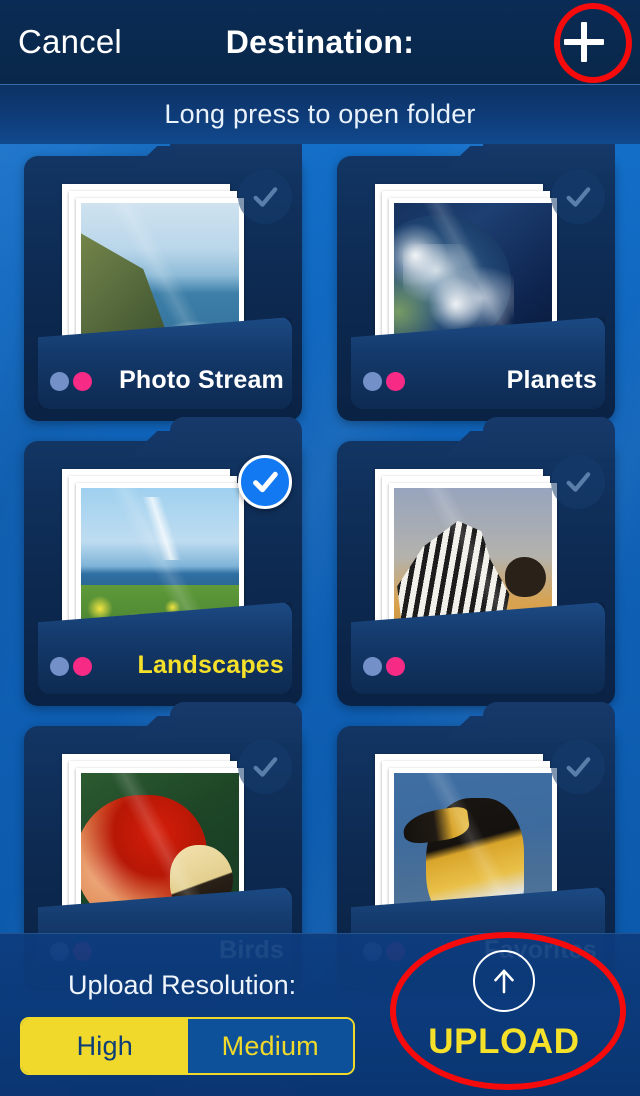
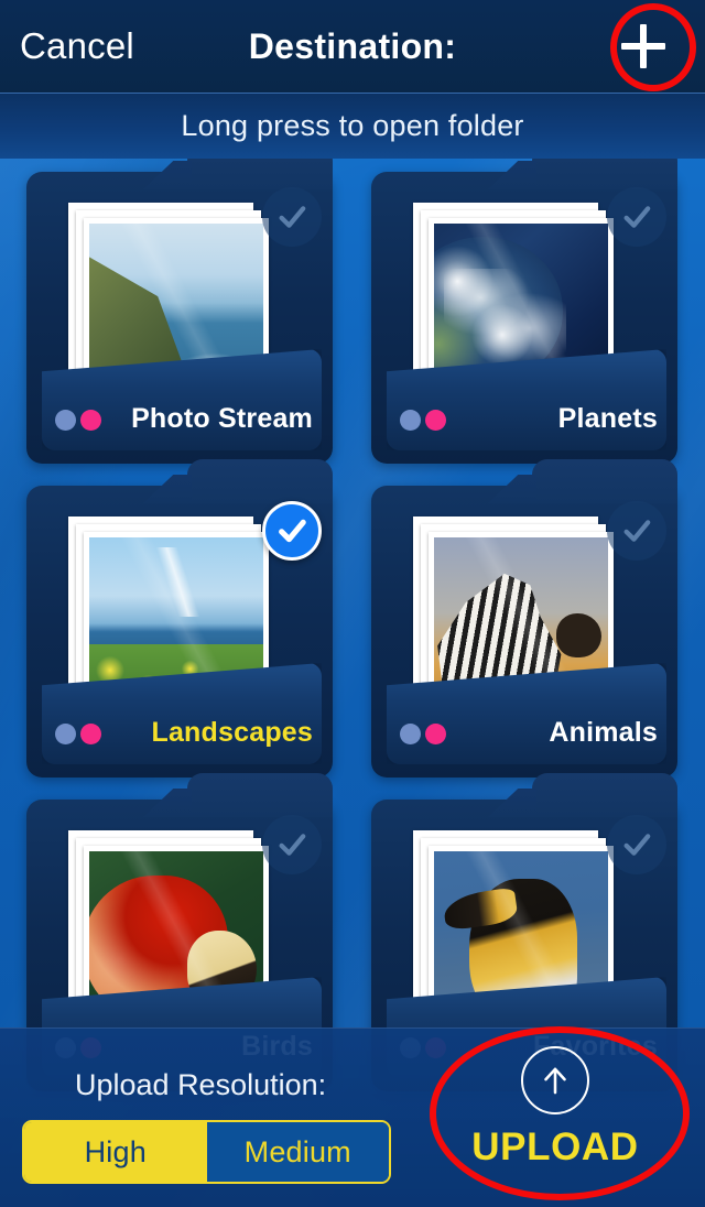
  Cancel
  Destination:
  Long press to open folder
  Photo Stream
  Planets
  Landscapes
+ Animals
  Upload Resolution:
  High
  Medium
  UPLOAD
